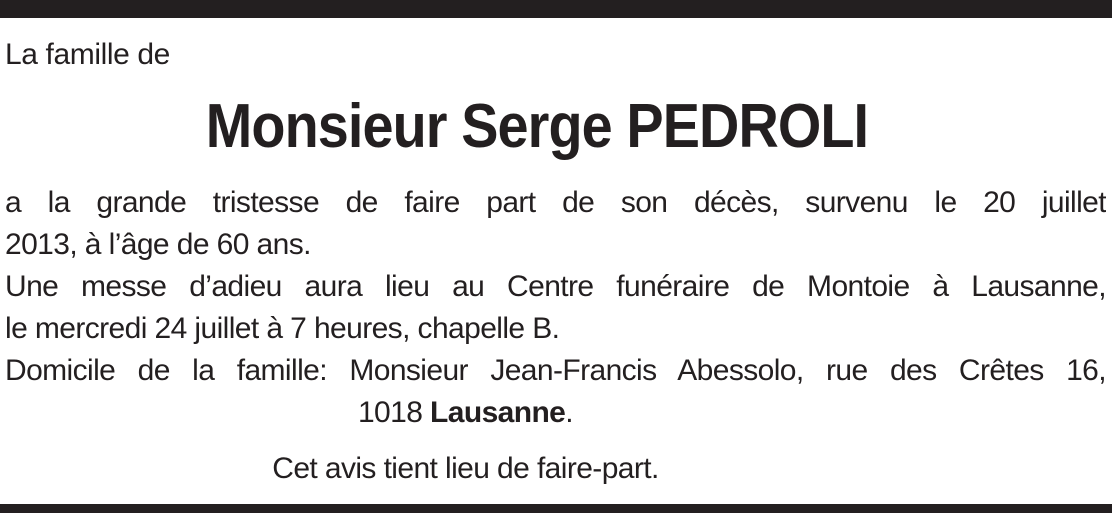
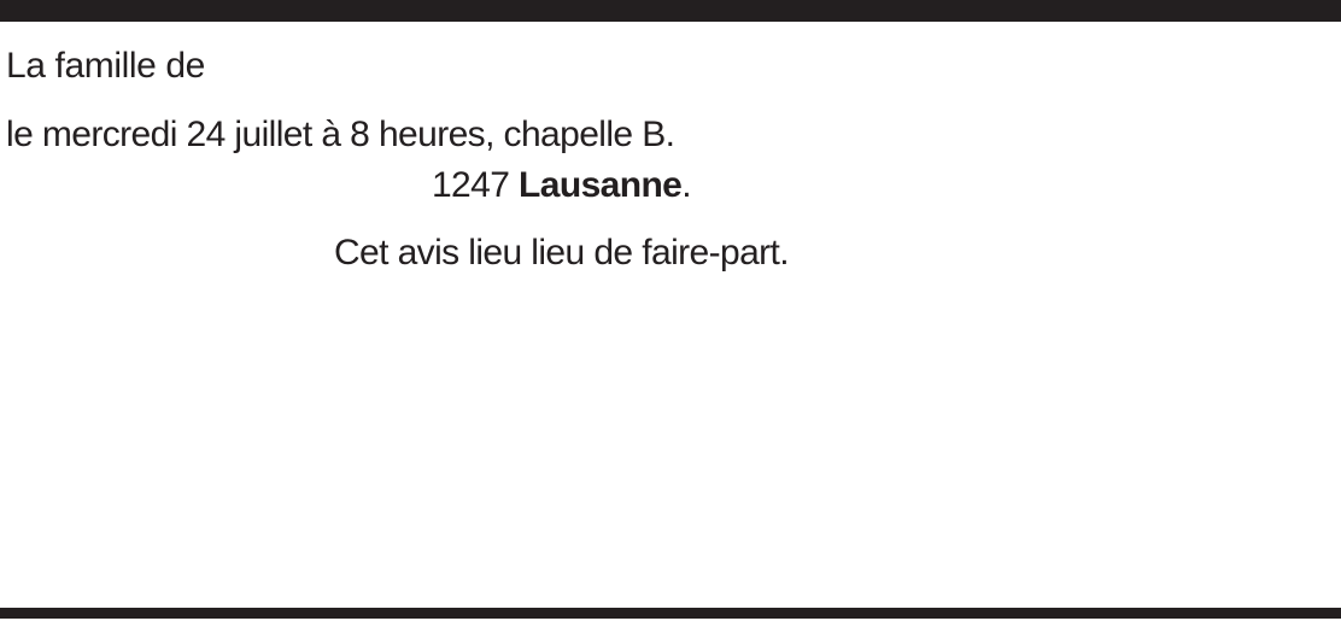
  La famille de
- Monsieur Serge PEDROLI
- a la grande tristesse de faire part de son décès, survenu le 20 juillet
- 2013, à l’âge de 60 ans.
- Une messe d’adieu aura lieu au Centre funéraire de Montoie à Lausanne,
- le mercredi 24 juillet à 7 heures, chapelle B.
+ le mercredi 24 juillet à 8 heures, chapelle B.
- Domicile de la famille: Monsieur Jean-Francis Abessolo, rue des Crêtes 16,
- 1018 Lausanne.
+ 1247 Lausanne.
- Cet avis tient lieu de faire-part.
+ Cet avis lieu lieu de faire-part.
